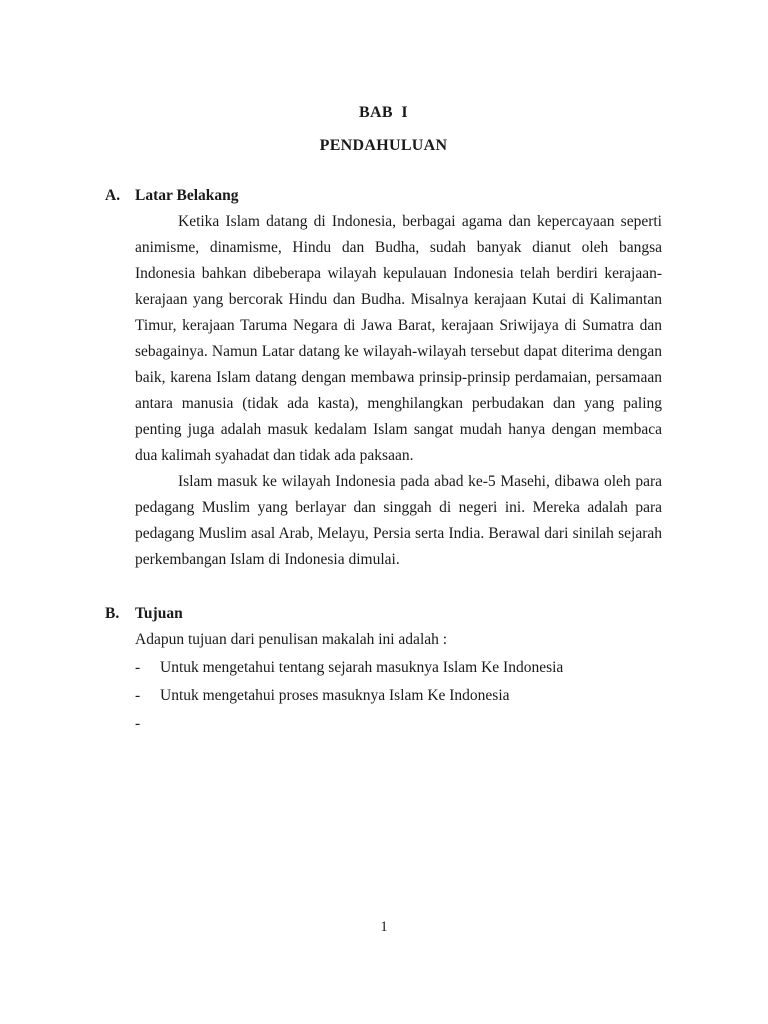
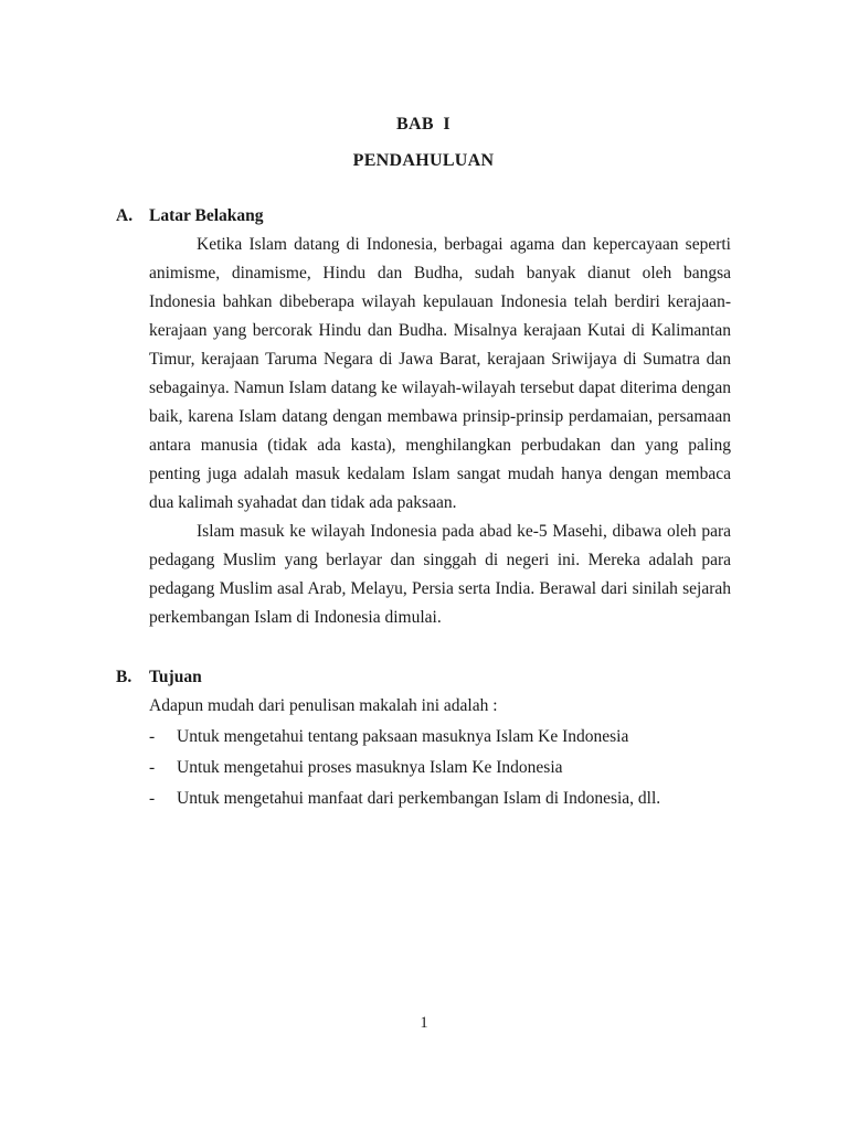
  BAB I
  PENDAHULUAN
  A. Latar Belakang
- Ketika Islam datang di Indonesia, berbagai agama dan kepercayaan seperti animisme, dinamisme, Hindu dan Budha, sudah banyak dianut oleh bangsa Indonesia bahkan dibeberapa wilayah kepulauan Indonesia telah berdiri kerajaan-kerajaan yang bercorak Hindu dan Budha. Misalnya kerajaan Kutai di Kalimantan Timur, kerajaan Taruma Negara di Jawa Barat, kerajaan Sriwijaya di Sumatra dan sebagainya. Namun Latar datang ke wilayah-wilayah tersebut dapat diterima dengan baik, karena Islam datang dengan membawa prinsip-prinsip perdamaian, persamaan antara manusia (tidak ada kasta), menghilangkan perbudakan dan yang paling penting juga adalah masuk kedalam Islam sangat mudah hanya dengan membaca dua kalimah syahadat dan tidak ada paksaan.
+ Ketika Islam datang di Indonesia, berbagai agama dan kepercayaan seperti animisme, dinamisme, Hindu dan Budha, sudah banyak dianut oleh bangsa Indonesia bahkan dibeberapa wilayah kepulauan Indonesia telah berdiri kerajaan-kerajaan yang bercorak Hindu dan Budha. Misalnya kerajaan Kutai di Kalimantan Timur, kerajaan Taruma Negara di Jawa Barat, kerajaan Sriwijaya di Sumatra dan sebagainya. Namun Islam datang ke wilayah-wilayah tersebut dapat diterima dengan baik, karena Islam datang dengan membawa prinsip-prinsip perdamaian, persamaan antara manusia (tidak ada kasta), menghilangkan perbudakan dan yang paling penting juga adalah masuk kedalam Islam sangat mudah hanya dengan membaca dua kalimah syahadat dan tidak ada paksaan.
  Islam masuk ke wilayah Indonesia pada abad ke-5 Masehi, dibawa oleh para pedagang Muslim yang berlayar dan singgah di negeri ini. Mereka adalah para pedagang Muslim asal Arab, Melayu, Persia serta India. Berawal dari sinilah sejarah perkembangan Islam di Indonesia dimulai.
  B. Tujuan
- Adapun tujuan dari penulisan makalah ini adalah :
+ Adapun mudah dari penulisan makalah ini adalah :
  -
- Untuk mengetahui tentang sejarah masuknya Islam Ke Indonesia
+ Untuk mengetahui tentang paksaan masuknya Islam Ke Indonesia
  -
  Untuk mengetahui proses masuknya Islam Ke Indonesia
  -
+ Untuk mengetahui manfaat dari perkembangan Islam di Indonesia, dll.
  1
